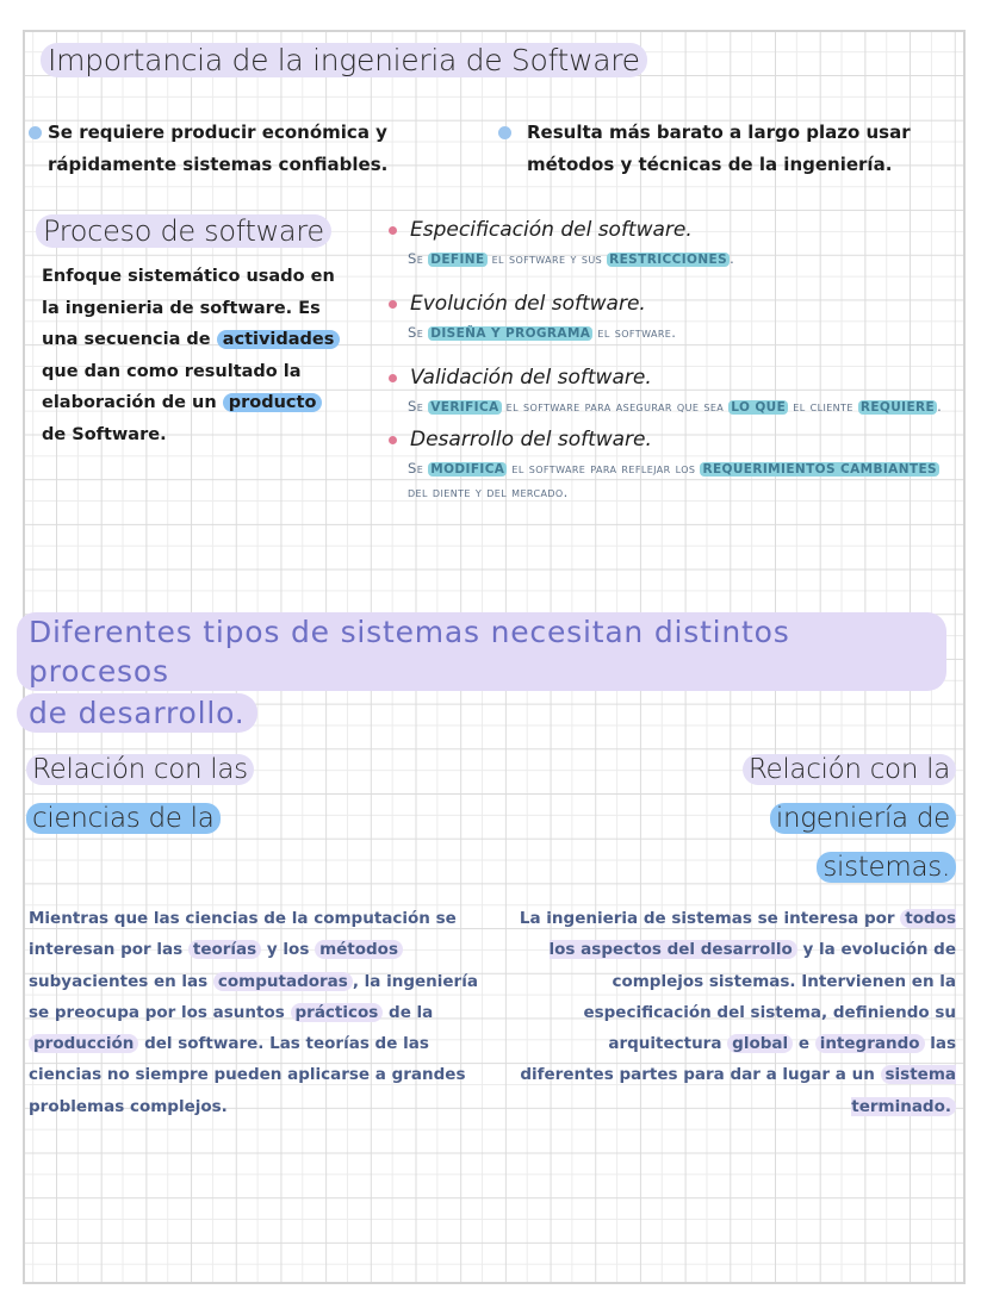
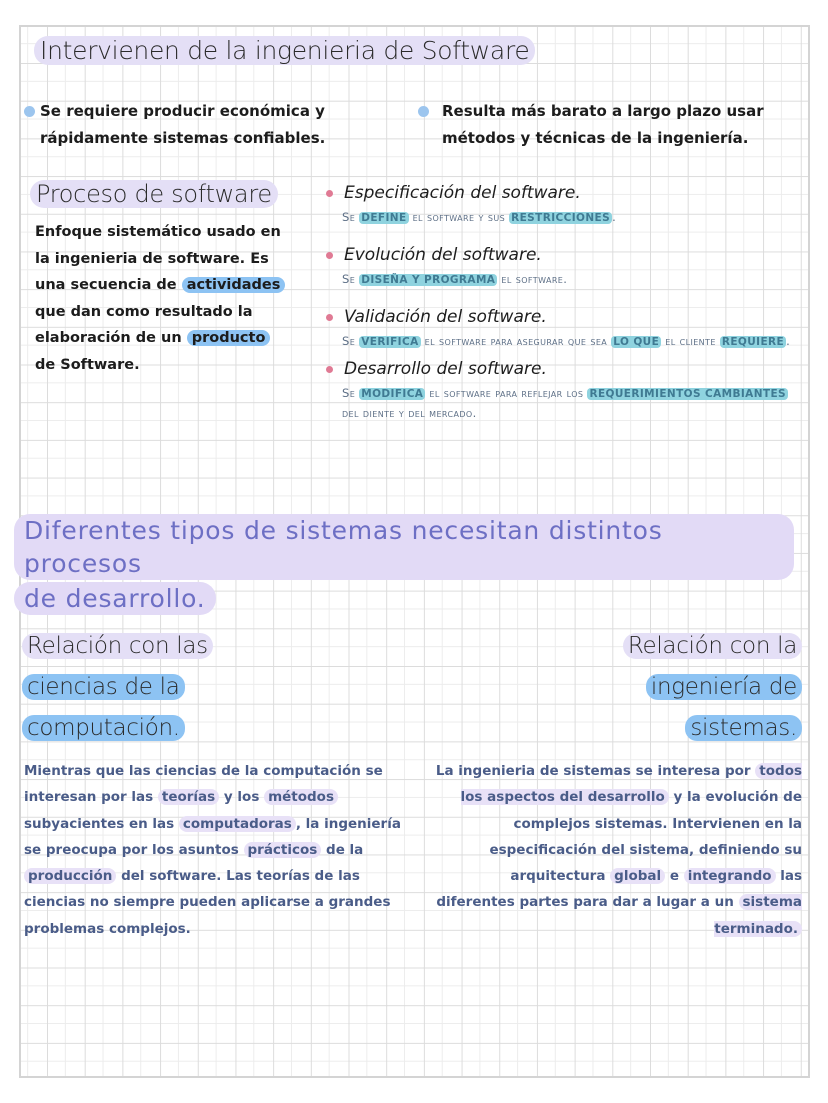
- Importancia de la ingenieria de Software
+ Intervienen de la ingenieria de Software
  Se requiere producir económica y rápidamente sistemas confiables.
  Resulta más barato a largo plazo usar métodos y técnicas de la ingeniería.
  Proceso de software
  Enfoque sistemático usado en la ingenieria de software. Es una secuencia de actividades que dan como resultado la elaboración de un producto de Software.
  Especificación del software.
  Se DEFINE el software y sus RESTRICCIONES .
  Evolución del software.
  Se DISEÑA Y PROGRAMA el software.
  Validación del software.
  Se VERIFICA el software para asegurar que sea LO QUE el cliente REQUIERE .
  Desarrollo del software.
  Se MODIFICA el software para reflejar los REQUERIMIENTOS CAMBIANTES del diente y del mercado.
  Diferentes tipos de sistemas necesitan distintos procesos
  de desarrollo.
  Relación con las
  ciencias de la
+ computación.
  Relación con la
  ingeniería de
  sistemas.
  Mientras que las ciencias de la computación se interesan por las teorías y los métodos subyacientes en las computadoras , la ingeniería se preocupa por los asuntos prácticos de la producción del software. Las teorías de las ciencias no siempre pueden aplicarse a grandes problemas complejos.
  La ingenieria de sistemas se interesa por todos los aspectos del desarrollo y la evolución de complejos sistemas. Intervienen en la especificación del sistema, definiendo su arquitectura global e integrando las diferentes partes para dar a lugar a un sistema terminado.
